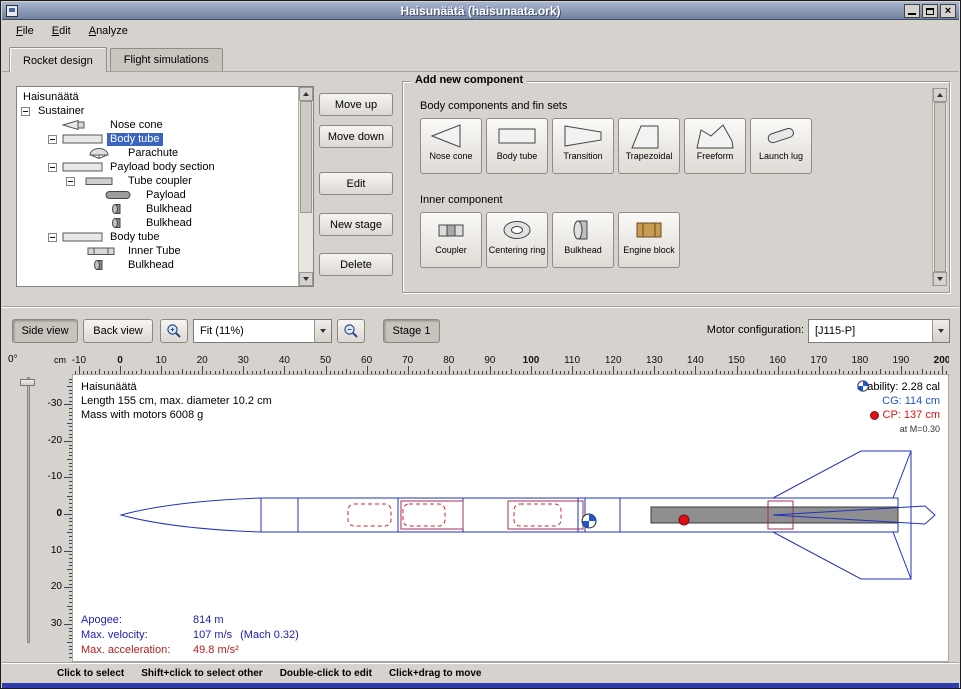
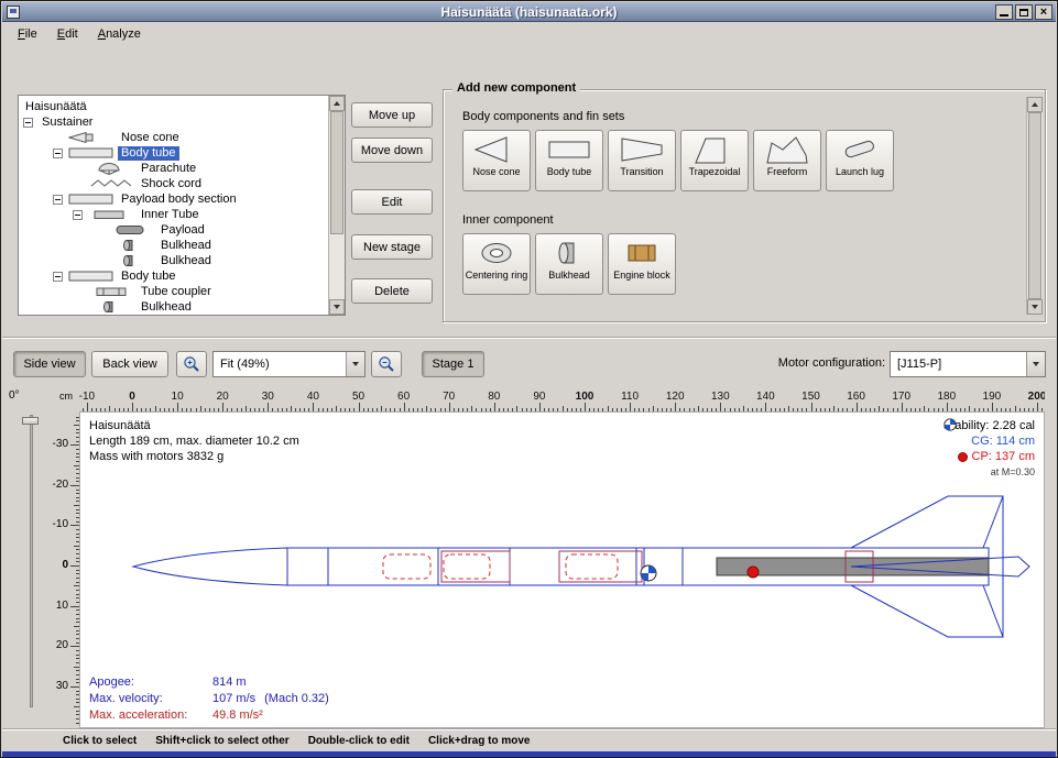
  Haisunäätä (haisunaata.ork)
  ×
  File
  Edit
  Analyze
- Rocket design
- Flight simulations
  Haisunäätä
  Sustainer
  Nose cone
  Body tube
  Parachute
+ Shock cord
  Payload body section
- Tube coupler
+ Inner Tube
  Payload
  Bulkhead
  Bulkhead
  Body tube
- Inner Tube
+ Tube coupler
  Bulkhead
  Move up
  Move down
  Edit
  New stage
  Delete
  Add new component
  Body components and fin sets
  Nose cone
  Body tube
  Transition
  Trapezoidal
  Freeform
  Launch lug
  Inner component
- Coupler
  Centering ring
  Bulkhead
  Engine block
  Side view
  Back view
- Fit (11%)
+ Fit (49%)
  Stage 1
  Motor configuration:
  [J115-P]
  0°
  cm
  -10
  0
  10
  20
  30
  40
  50
  60
  70
  80
  90
  100
  110
  120
  130
  140
  150
  160
  170
  180
  190
  200
  -30
  -20
  -10
  0
  10
  20
  30
  Haisunäätä
- Length 155 cm, max. diameter 10.2 cm
+ Length 189 cm, max. diameter 10.2 cm
- Mass with motors 6008 g
+ Mass with motors 3832 g
  ability: 2.28 cal
  CG: 114 cm
  CP: 137 cm
  at M=0.30
  Apogee: 814 m
  Max. velocity: 107 m/s (Mach 0.32)
  Max. acceleration: 49.8 m/s²
  Click to select
  Shift+click to select other
  Double-click to edit
  Click+drag to move
